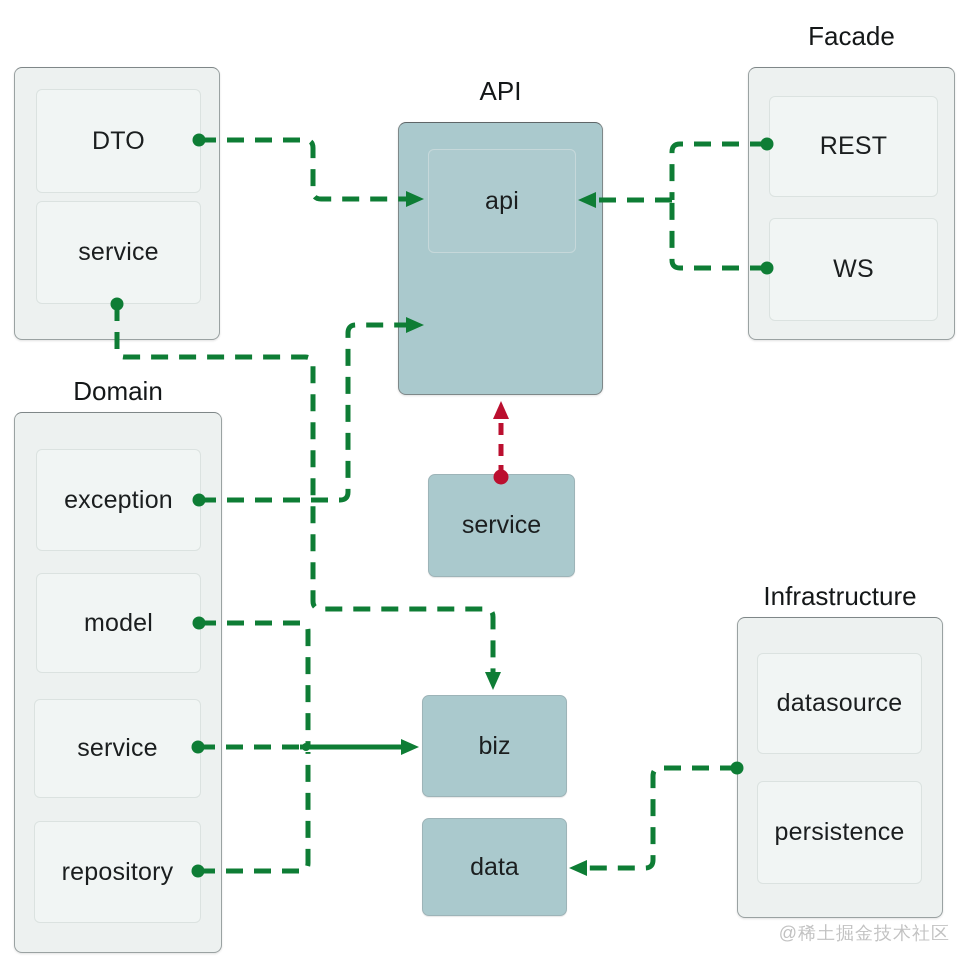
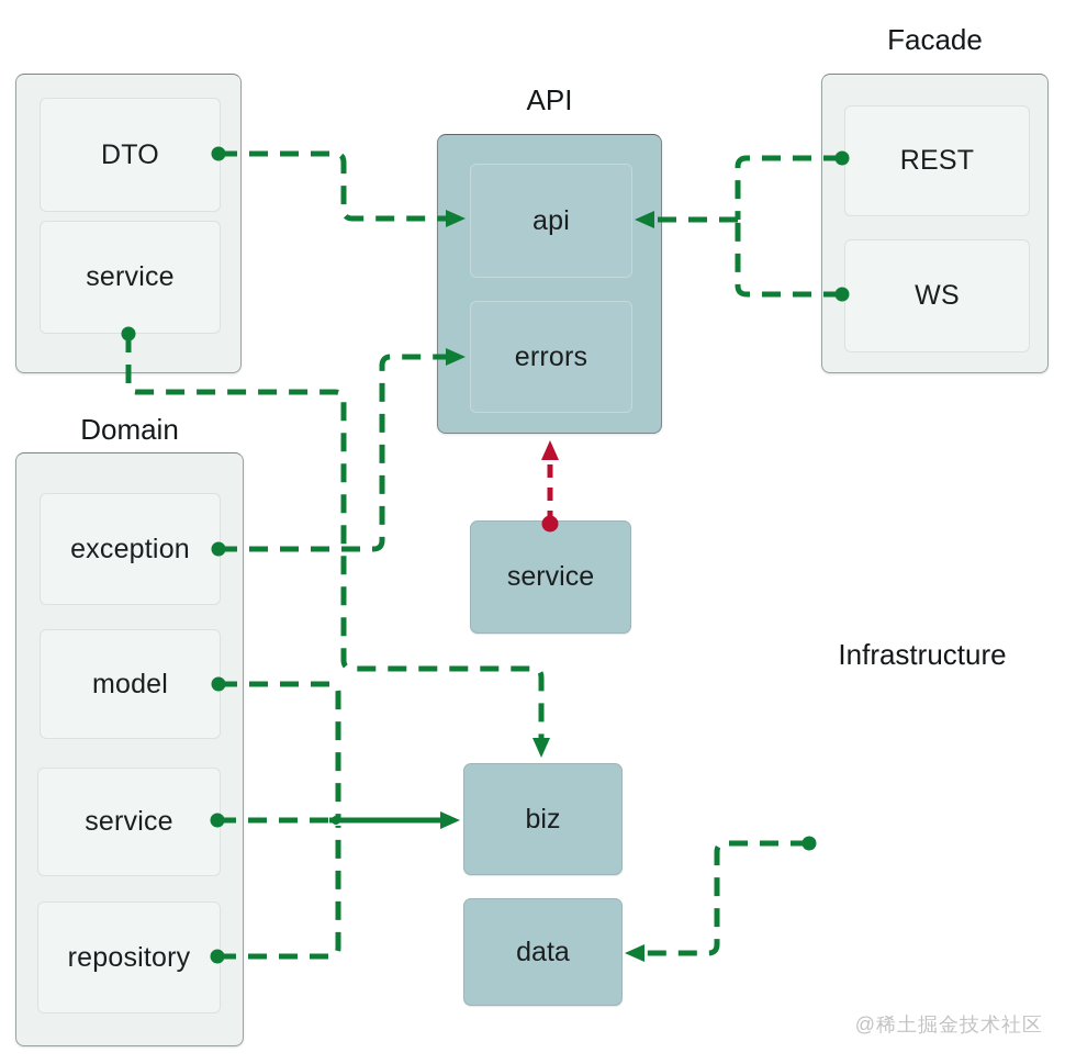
  API
  Facade
  Domain
  Infrastructure
  DTO
  service
  REST
  WS
  api
+ errors
  exception
  model
  service
  repository
- datasource
- persistence
  service
  biz
  data
  @稀土掘金技术社区
